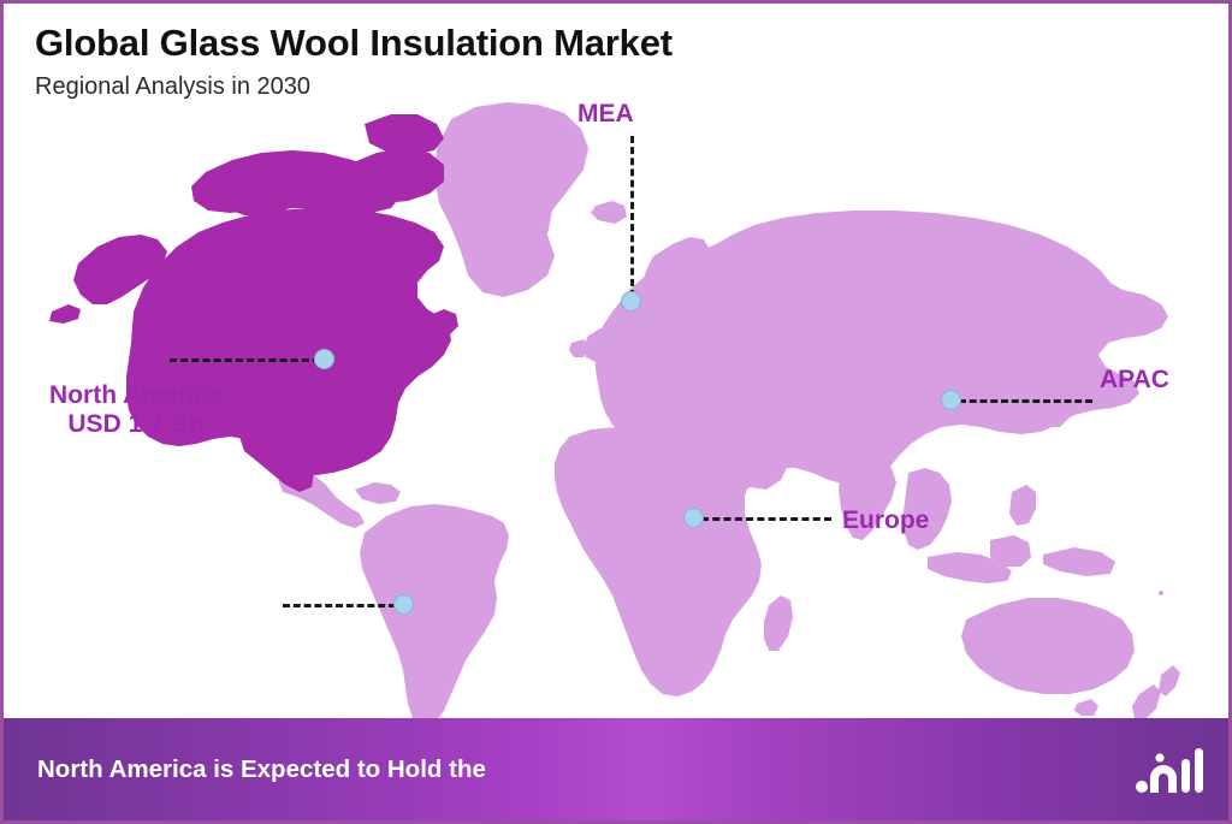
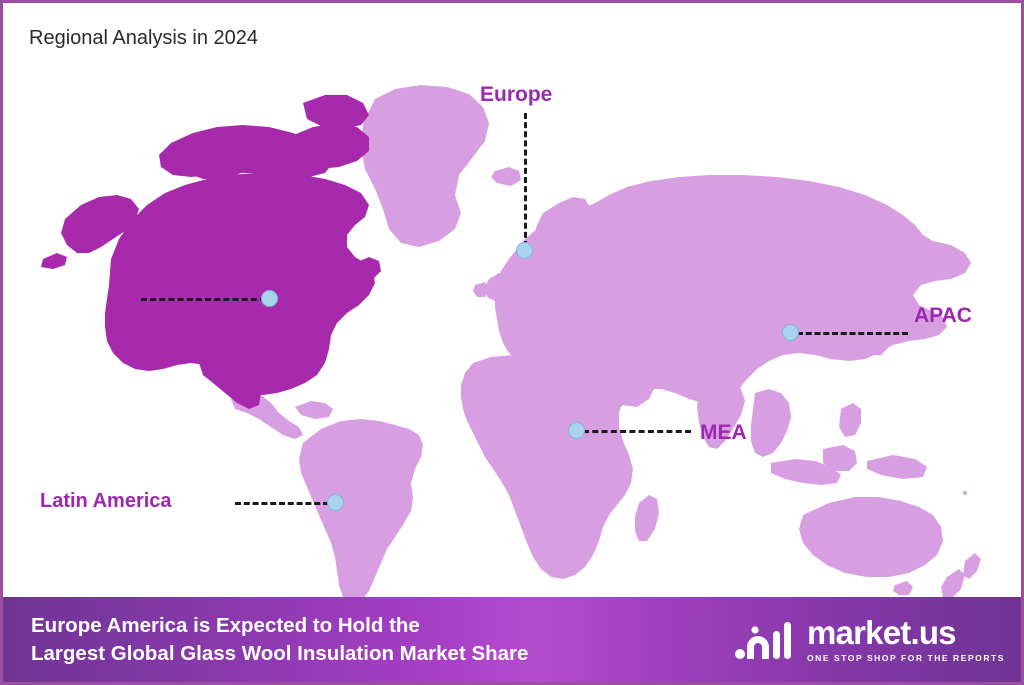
- Global Glass Wool Insulation Market
- Regional Analysis in 2030
+ Regional Analysis in 2024
- North America
- USD 1.7 Bn
- MEA
+ Europe
  APAC
- Europe
+ MEA
+ Latin America
- North America is Expected to Hold the
+ Europe America is Expected to Hold the
+ Largest Global Glass Wool Insulation Market Share
+ market.us
+ ONE STOP SHOP FOR THE REPORTS
